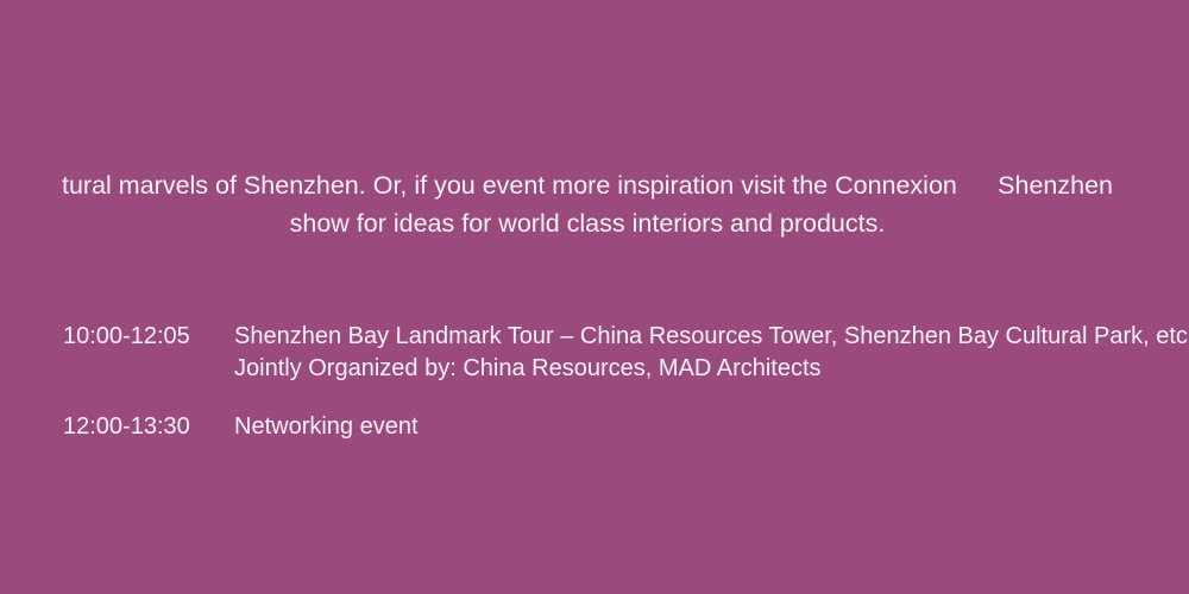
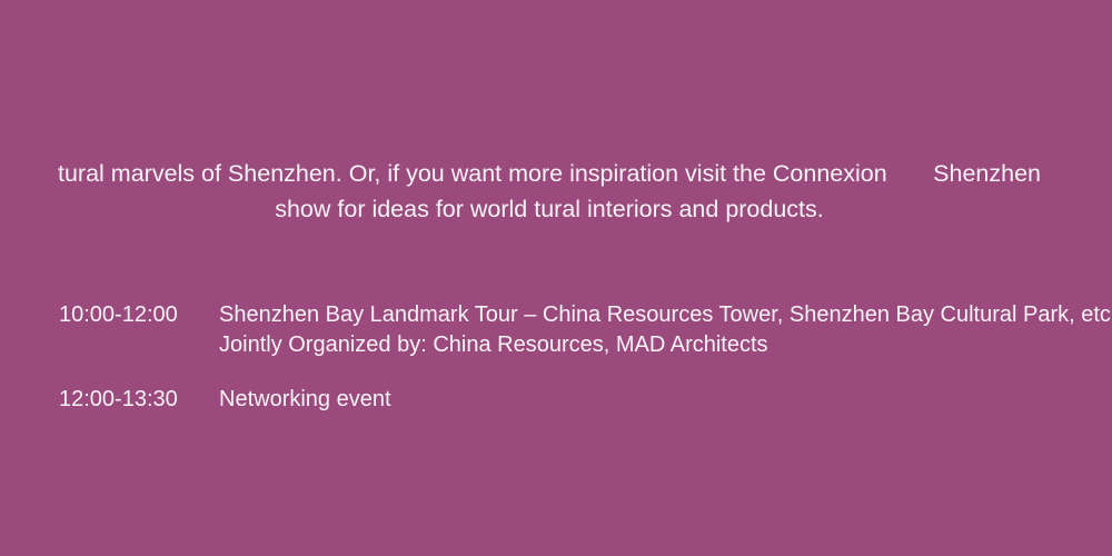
- tural marvels of Shenzhen. Or, if you event more inspiration visit the Connexion
+ tural marvels of Shenzhen. Or, if you want more inspiration visit the Connexion
  Shenzhen
- show for ideas for world class interiors and products.
+ show for ideas for world tural interiors and products.
- 10:00-12:05
+ 10:00-12:00
  Shenzhen Bay Landmark Tour – China Resources Tower, Shenzhen Bay Cultural Park, etc
  Jointly Organized by: China Resources, MAD Architects
  12:00-13:30
  Networking event
